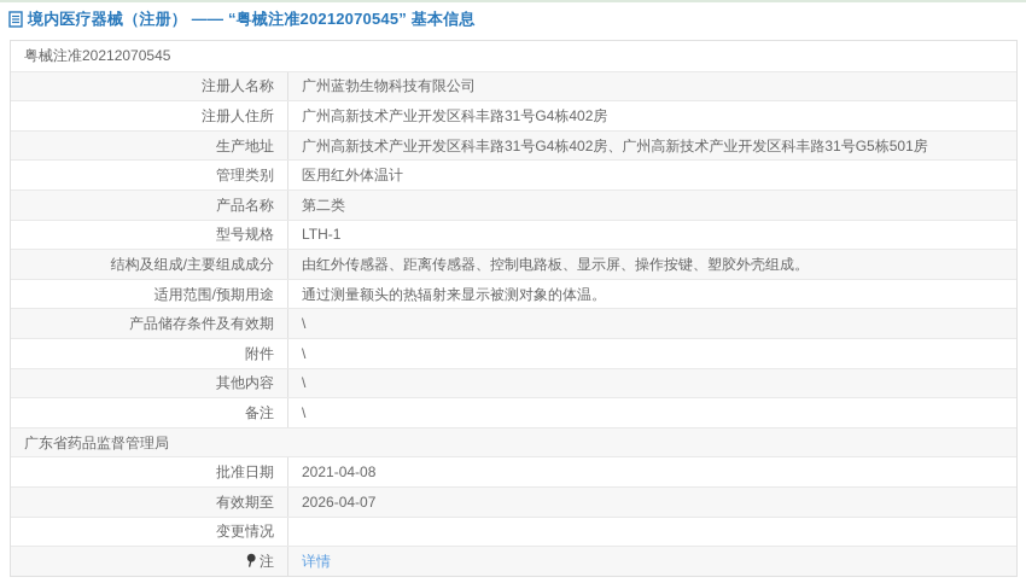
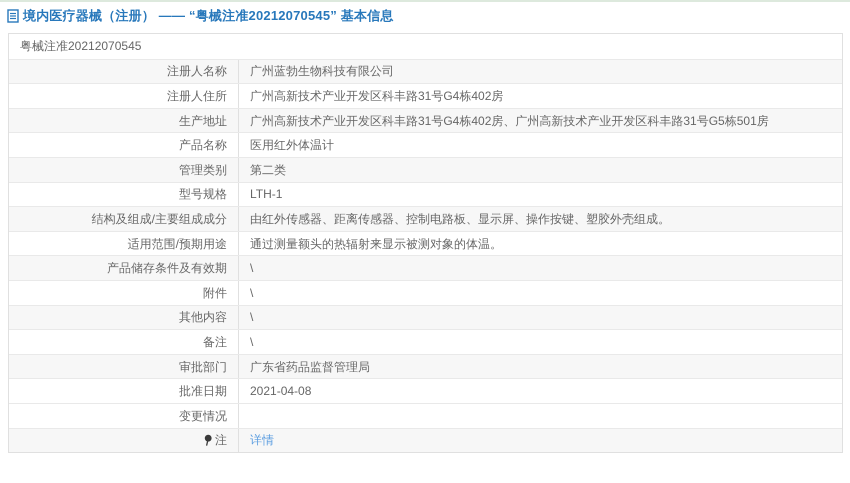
  境内医疗器械（注册） —— “粤械注准20212070545” 基本信息
  粤械注准20212070545
  注册人名称
  广州蓝勃生物科技有限公司
  注册人住所
  广州高新技术产业开发区科丰路31号G4栋402房
  生产地址
  广州高新技术产业开发区科丰路31号G4栋402房、广州高新技术产业开发区科丰路31号G5栋501房
- 管理类别
+ 产品名称
  医用红外体温计
- 产品名称
+ 管理类别
  第二类
  型号规格
  LTH-1
  结构及组成/主要组成成分
  由红外传感器、距离传感器、控制电路板、显示屏、操作按键、塑胶外壳组成。
  适用范围/预期用途
  通过测量额头的热辐射来显示被测对象的体温。
  产品储存条件及有效期
  \
  附件
  \
  其他内容
  \
  备注
  \
+ 审批部门
  广东省药品监督管理局
  批准日期
  2021-04-08
- 有效期至
- 2026-04-07
  变更情况
  注
  详情
